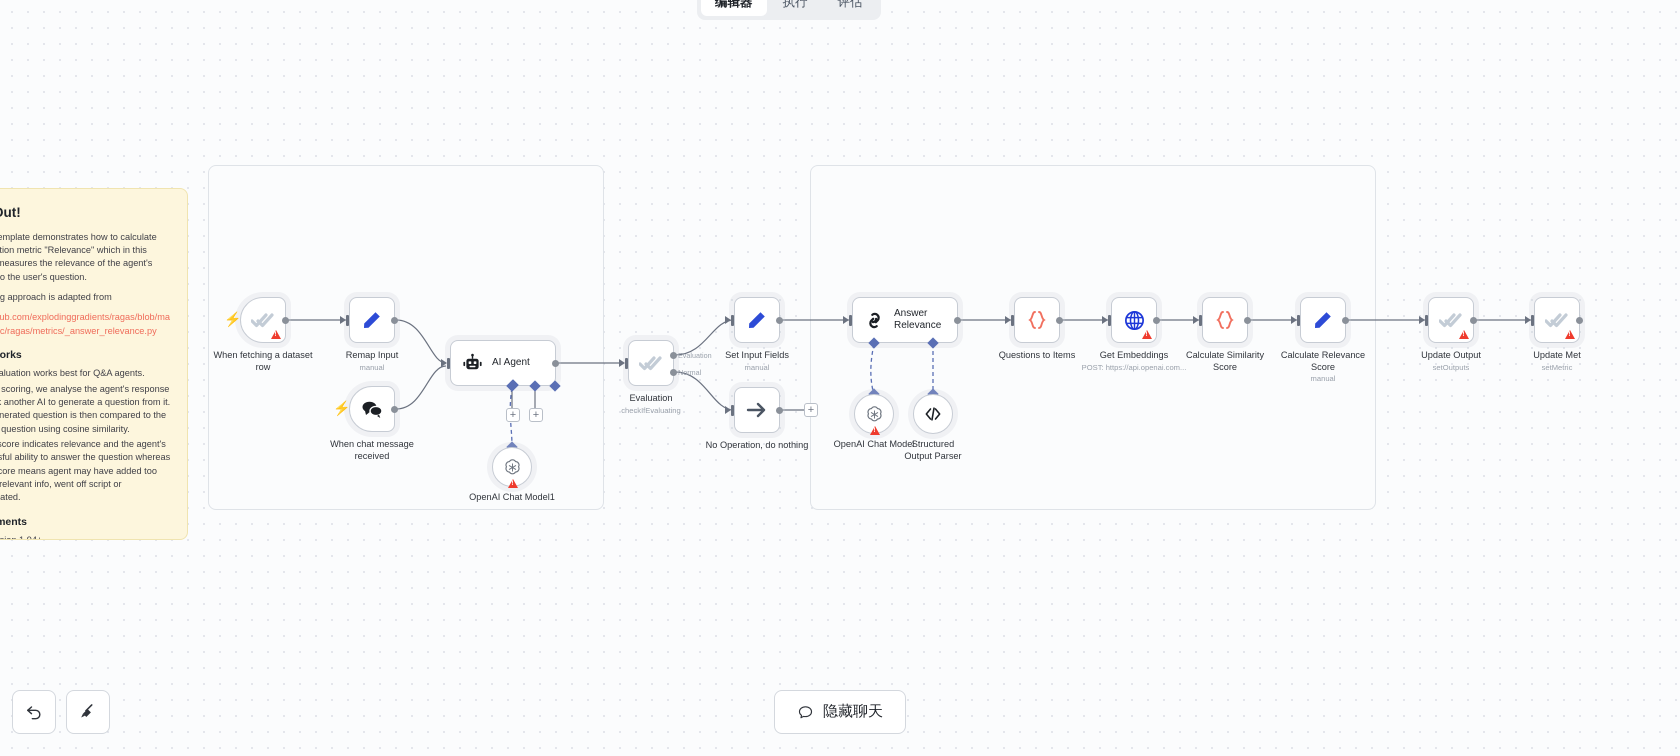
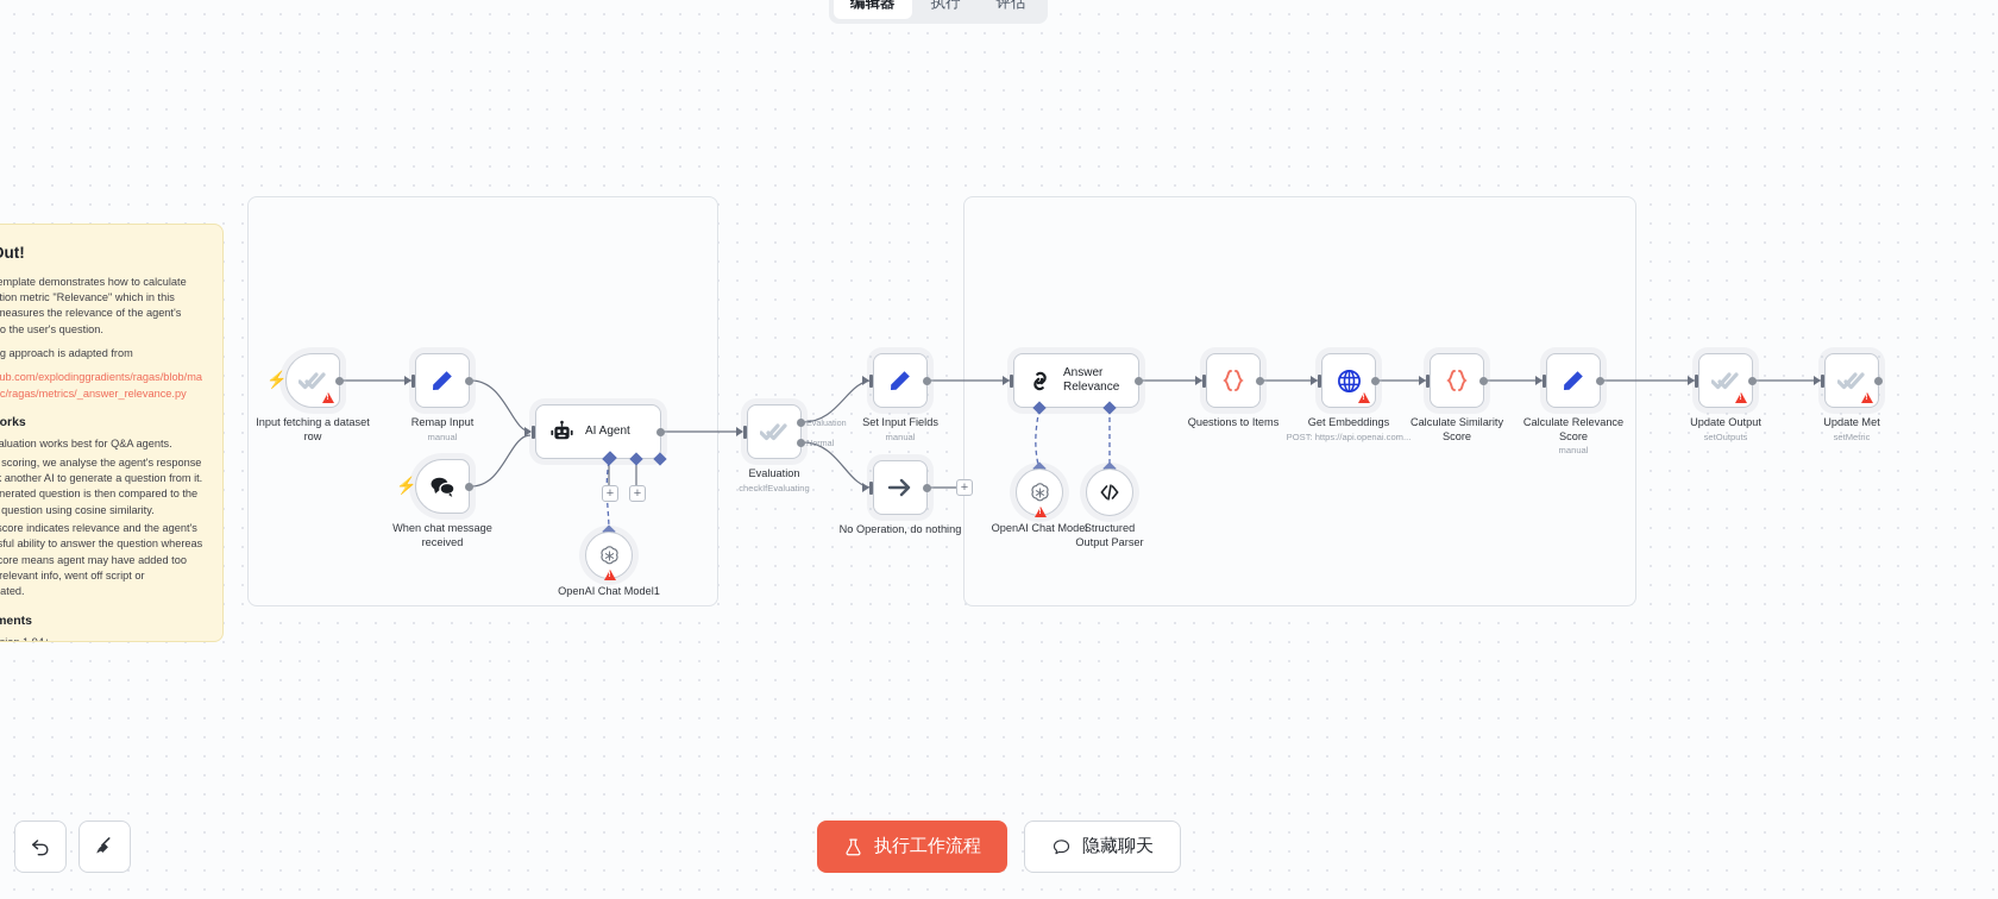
  编辑器
  执行
  评估
  mplate demonstrates how to calculate tion metric "Relevance" which in this measures the relevance of the agent's o the user's question.
  g approach is adapted from
  ub.com/explodinggradients/ragas/blob/mac/ragas/metrics/_answer_relevance.py
  aluation works best for Q&A agents.
  scoring, we analyse the agent's response another AI to generate a question from it. nerated question is then compared to the question using cosine similarity.
  core indicates relevance and the agent's ful ability to answer the question whereas ore means agent may have added too relevant info, went off script or ated.
  ⚡
- When fetching a dataset row
+ Input fetching a dataset row
  Remap Input
  manual
  ⚡
  When chat message received
  AI Agent
  +
  +
  OpenAI Chat Model1
  Evaluation
  checkIfEvaluating
  Evaluation
  Normal
  Set Input Fields
  manual
  No Operation, do nothing
  +
  Answer Relevance
  OpenAI Chat Model
  Structured Output Parser
  Questions to Items
  Get Embeddings
  POST: https://api.openai.com...
  Calculate Similarity Score
  Calculate Relevance Score
  manual
  Update Output
  setOutputs
  Update Met
  setMetric
+ 执行工作流程
  隐藏聊天
